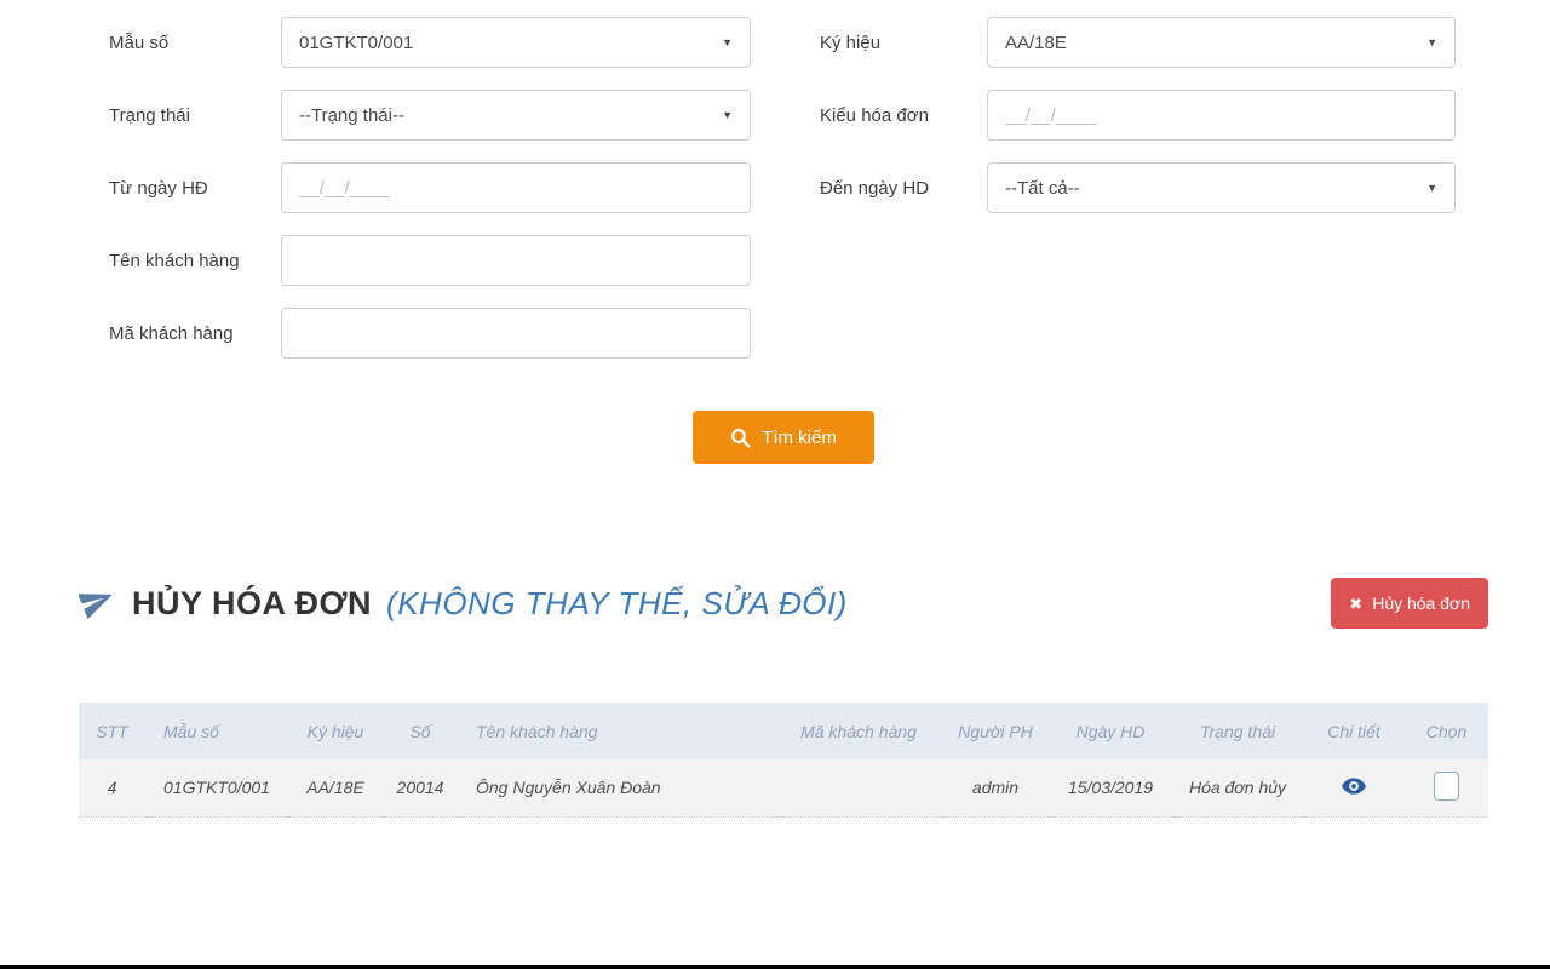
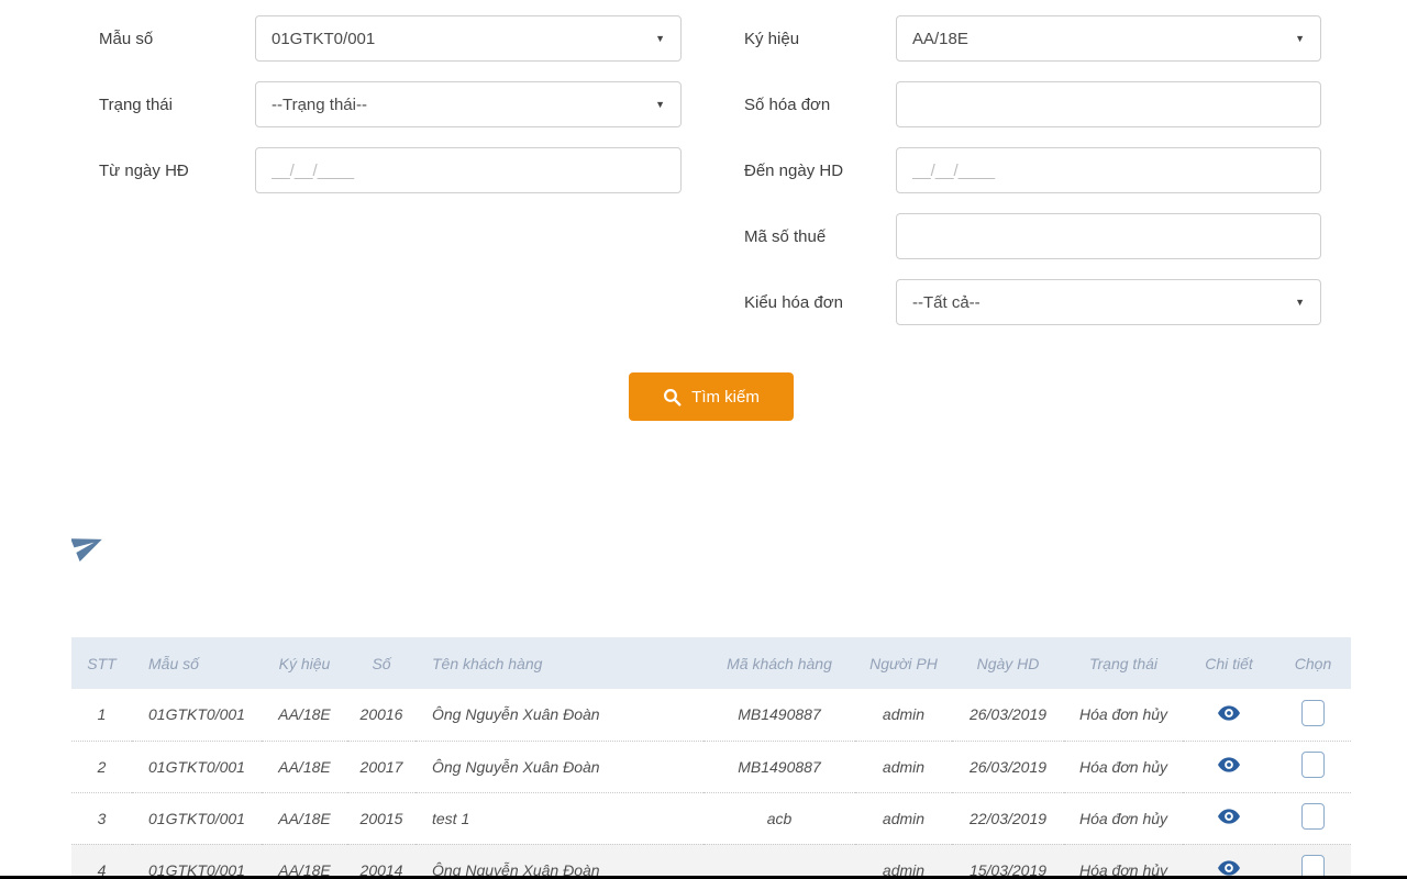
  Mẫu số
  01GTKT0/001
  ▼
  Trạng thái
  --Trạng thái--
  ▼
  Từ ngày HĐ
  __/__/____
- Tên khách hàng
- Mã khách hàng
  Ký hiệu
  AA/18E
  ▼
+ Số hóa đơn
- Kiểu hóa đơn
+ Đến ngày HD
  __/__/____
+ Mã số thuế
- Đến ngày HD
+ Kiểu hóa đơn
  --Tất cả--
  ▼
  Tìm kiếm
- HỦY HÓA ĐƠN
- (KHÔNG THAY THẾ, SỬA ĐỔI)
- ✖
- Hủy hóa đơn
  STT	Mẫu số	Ký hiệu	Số	Tên khách hàng	Mã khách hàng	Người PH	Ngày HD	Trạng thái	Chi tiết	Chọn
+ 1	01GTKT0/001	AA/18E	20016	Ông Nguyễn Xuân Đoàn	MB1490887	admin	26/03/2019	Hóa đơn hủy
+ 2	01GTKT0/001	AA/18E	20017	Ông Nguyễn Xuân Đoàn	MB1490887	admin	26/03/2019	Hóa đơn hủy
+ 3	01GTKT0/001	AA/18E	20015	test 1	acb	admin	22/03/2019	Hóa đơn hủy
  4	01GTKT0/001	AA/18E	20014	Ông Nguyễn Xuân Đoàn		admin	15/03/2019	Hóa đơn hủy
